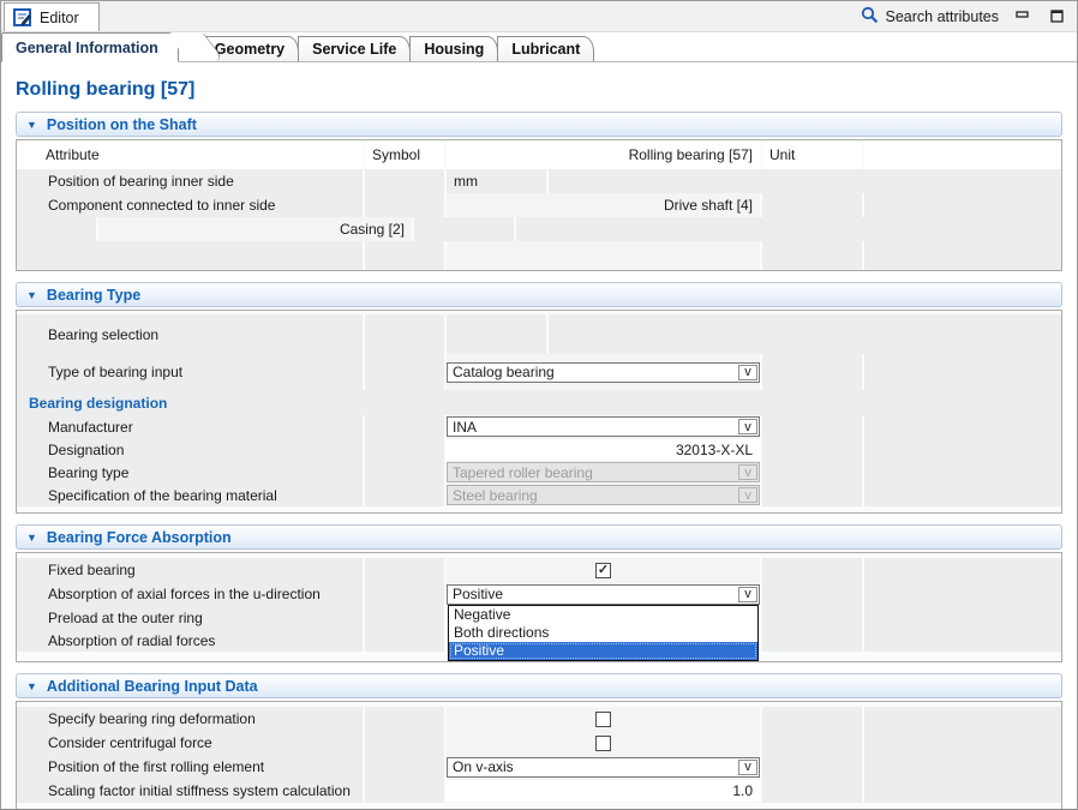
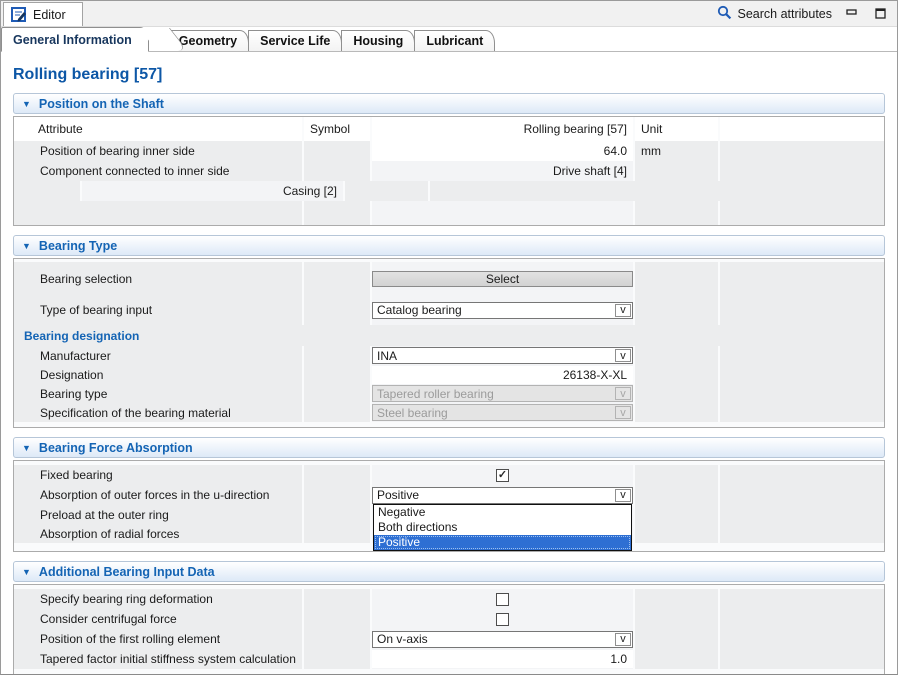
  Editor
  Search attributes
  General Information
  Geometry
  Service Life
  Housing
  Lubricant
  Rolling bearing [57]
  ▼
  Position on the Shaft
  Attribute
  Symbol
  Rolling bearing [57]
  Unit
  Position of bearing inner side
+ 64.0
  mm
  Component connected to inner side
  Drive shaft [4]
  Casing [2]
  ▼
  Bearing Type
  Bearing selection
+ Select
  Type of bearing input
  Catalog bearing
  v
  Bearing designation
  Manufacturer
  INA
  v
  Designation
- 32013-X-XL
+ 26138-X-XL
  Bearing type
  Tapered roller bearing
  v
  Specification of the bearing material
  Steel bearing
  v
  ▼
  Bearing Force Absorption
  Fixed bearing
  ✓
- Absorption of axial forces in the u-direction
+ Absorption of outer forces in the u-direction
  Positive
  v
  Negative
  Both directions
  Positive
  Preload at the outer ring
  Absorption of radial forces
  ▼
  Additional Bearing Input Data
  Specify bearing ring deformation
  Consider centrifugal force
  Position of the first rolling element
  On v-axis
  v
- Scaling factor initial stiffness system calculation
+ Tapered factor initial stiffness system calculation
  1.0
